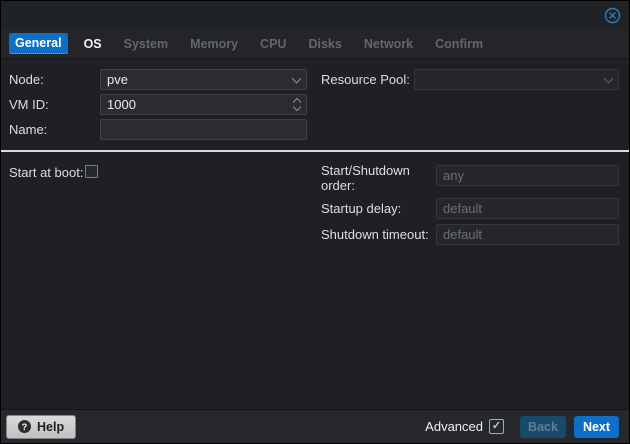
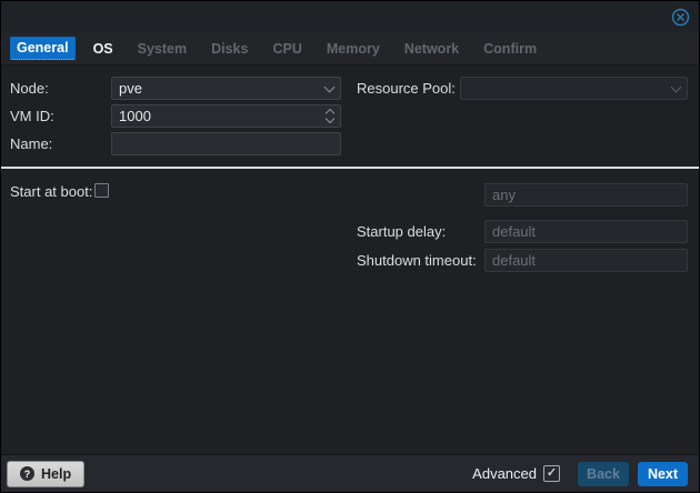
  General
  OS
  System
- Memory
+ Disks
  CPU
- Disks
+ Memory
  Network
  Confirm
  Node:
  pve
  Resource Pool:
  VM ID:
  1000
  Name:
  Start at boot:
- Start/Shutdown order:
  any
  Startup delay:
  default
  Shutdown timeout:
  default
  ?
  Help
  Advanced
  Back
  Next
